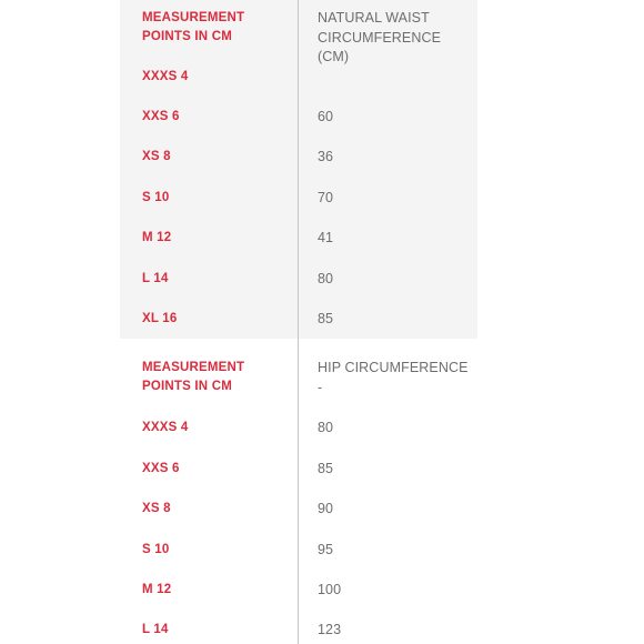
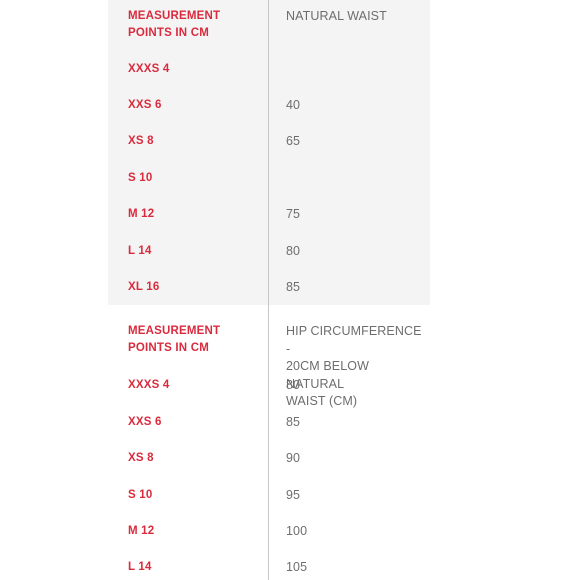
  MEASUREMENT
  POINTS IN CM
  NATURAL WAIST
- CIRCUMFERENCE (CM)
  XXXS 4
  XXS 6
- 60
+ 40
  XS 8
- 36
+ 65
  S 10
- 70
  M 12
- 41
+ 75
  L 14
  80
  XL 16
  85
  MEASUREMENT
  POINTS IN CM
  HIP CIRCUMFERENCE -
+ 20CM BELOW NATURAL
+ WAIST (CM)
  XXXS 4
  80
  XXS 6
  85
  XS 8
  90
  S 10
  95
  M 12
  100
  L 14
- 123
+ 105
